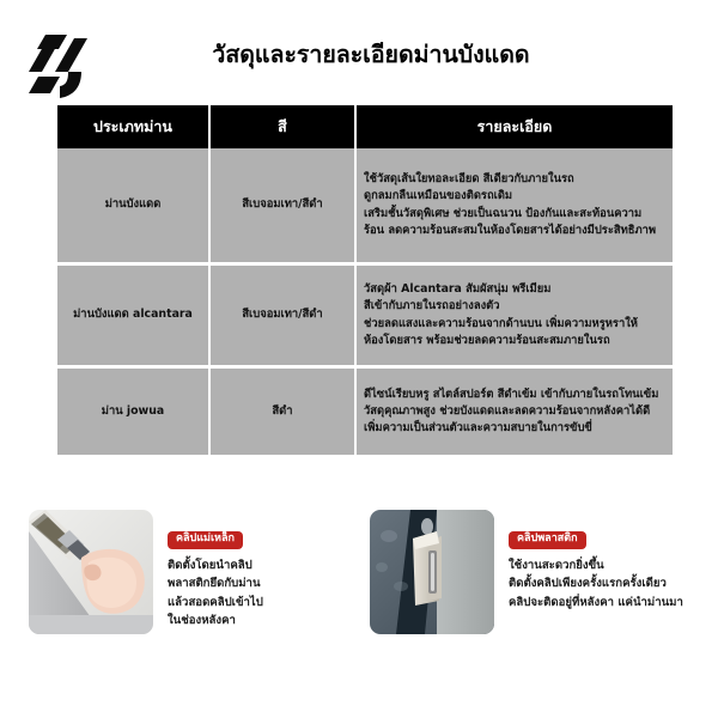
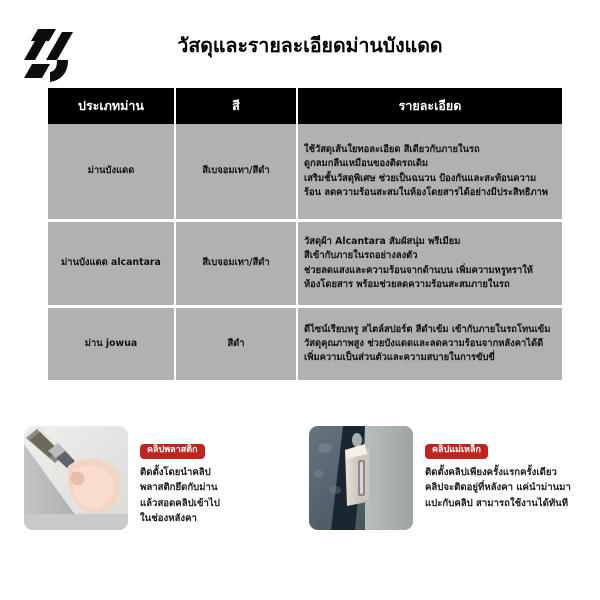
  วัสดุและรายละเอียดม่านบังแดด
  ประเภทม่าน	สี	รายละเอียด
  ม่านบังแดด	สีเบจอมเทา/สีดำ	ใช้วัสดุเส้นใยทอละเอียด สีเดียวกับภายในรถ ดูกลมกลืนเหมือนของติดรถเดิม เสริมชั้นวัสดุพิเศษ ช่วยเป็นฉนวน ป้องกันและสะท้อนความ ร้อน ลดความร้อนสะสมในห้องโดยสารได้อย่างมีประสิทธิภาพ
  ม่านบังแดด alcantara	สีเบจอมเทา/สีดำ	วัสดุผ้า Alcantara สัมผัสนุ่ม พรีเมียม สีเข้ากับภายในรถอย่างลงตัว ช่วยลดแสงและความร้อนจากด้านบน เพิ่มความหรูหราให้ ห้องโดยสาร พร้อมช่วยลดความร้อนสะสมภายในรถ
  ม่าน jowua	สีดำ	ดีไซน์เรียบหรู สไตล์สปอร์ต สีดำเข้ม เข้ากับภายในรถโทนเข้ม วัสดุคุณภาพสูง ช่วยบังแดดและลดความร้อนจากหลังคาได้ดี เพิ่มความเป็นส่วนตัวและความสบายในการขับขี่
- คลิปแม่เหล็ก
+ คลิปพลาสติก
  ติดตั้งโดยนำคลิป
  พลาสติกยึดกับม่าน
  แล้วสอดคลิปเข้าไป
  ในช่องหลังคา
- คลิปพลาสติก
+ คลิปแม่เหล็ก
- ใช้งานสะดวกยิ่งขึ้น
  ติดตั้งคลิปเพียงครั้งแรกครั้งเดียว
  คลิปจะติดอยู่ที่หลังคา แค่นำม่านมา
+ แปะกับคลิป สามารถใช้งานได้ทันที
